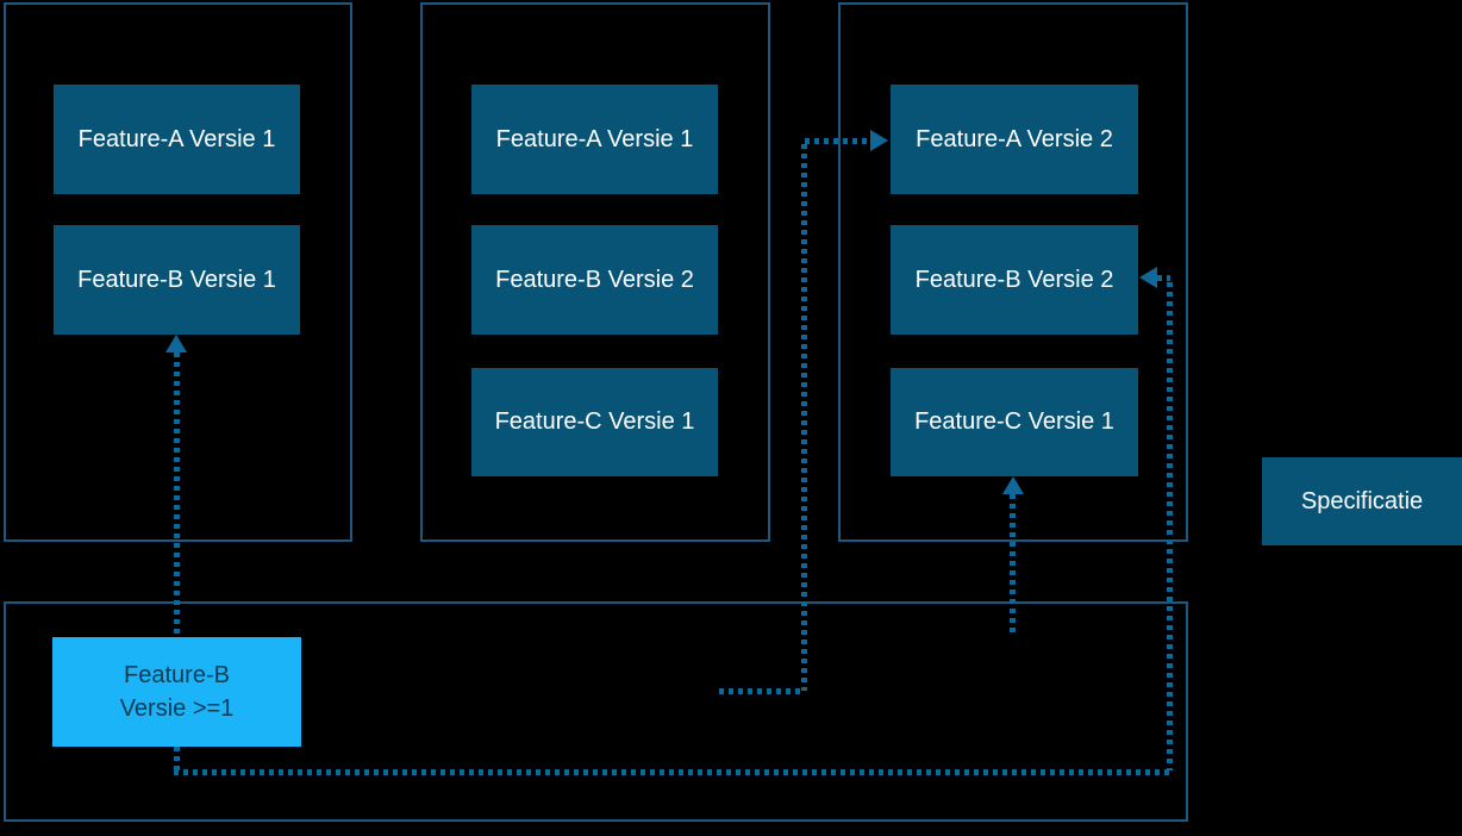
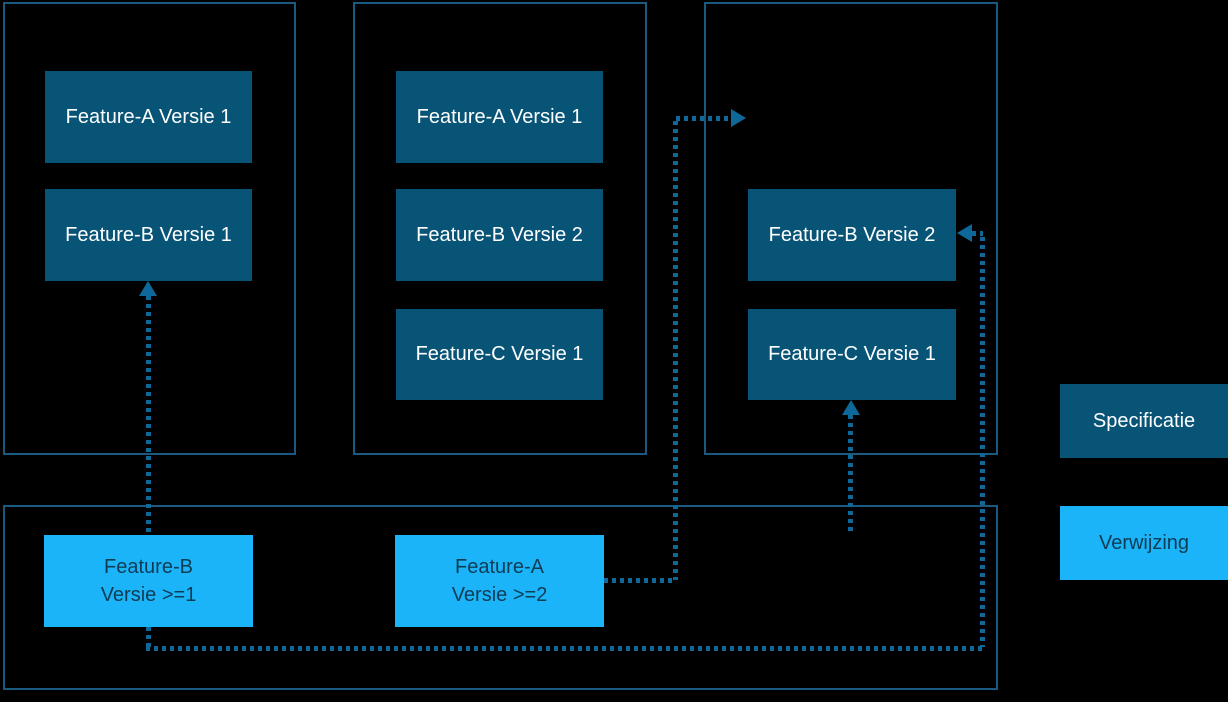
  Feature-A Versie 1
  Feature-B Versie 1
  Feature-A Versie 1
  Feature-B Versie 2
  Feature-C Versie 1
- Feature-A Versie 2
  Feature-B Versie 2
  Feature-C Versie 1
  Feature-B
  Versie >=1
+ Feature-A
+ Versie >=2
  Specificatie
+ Verwijzing
